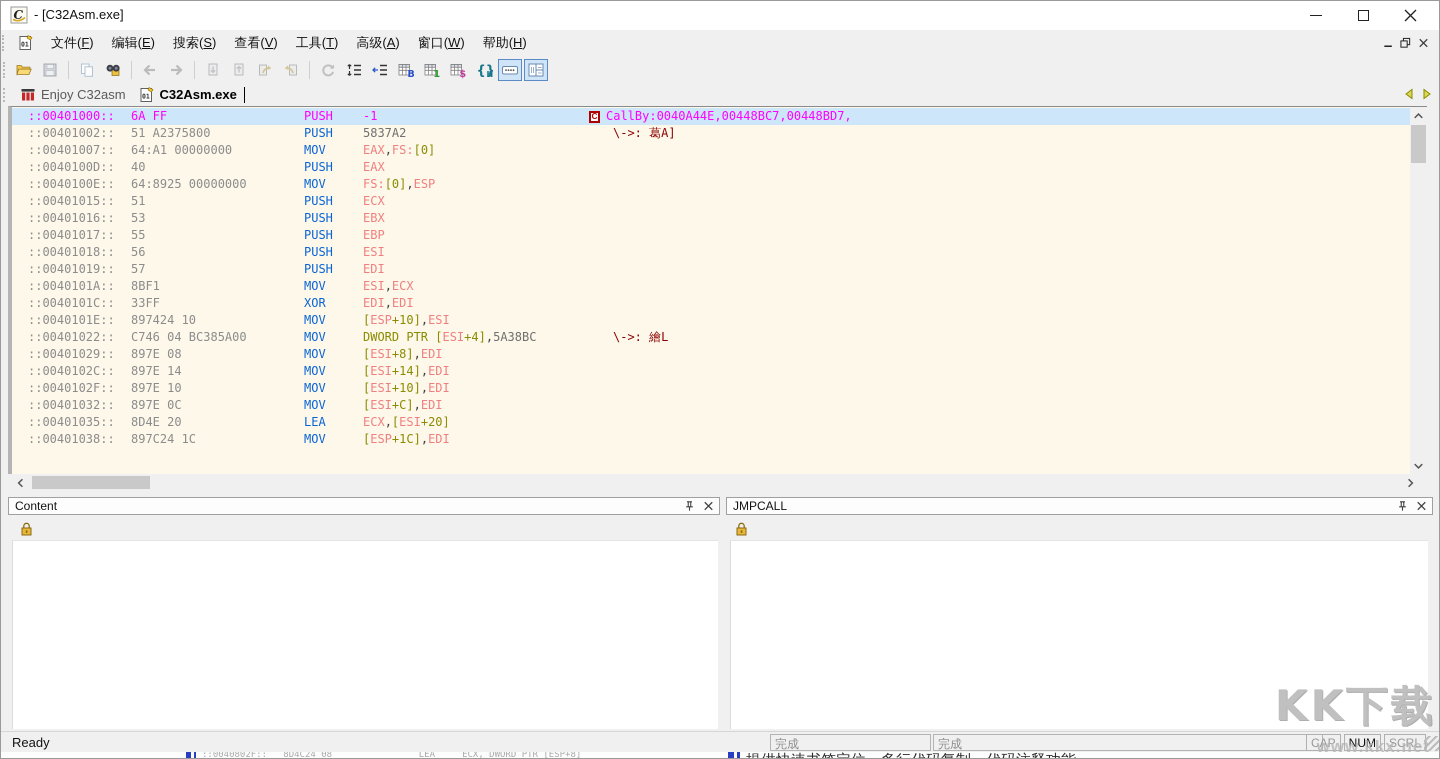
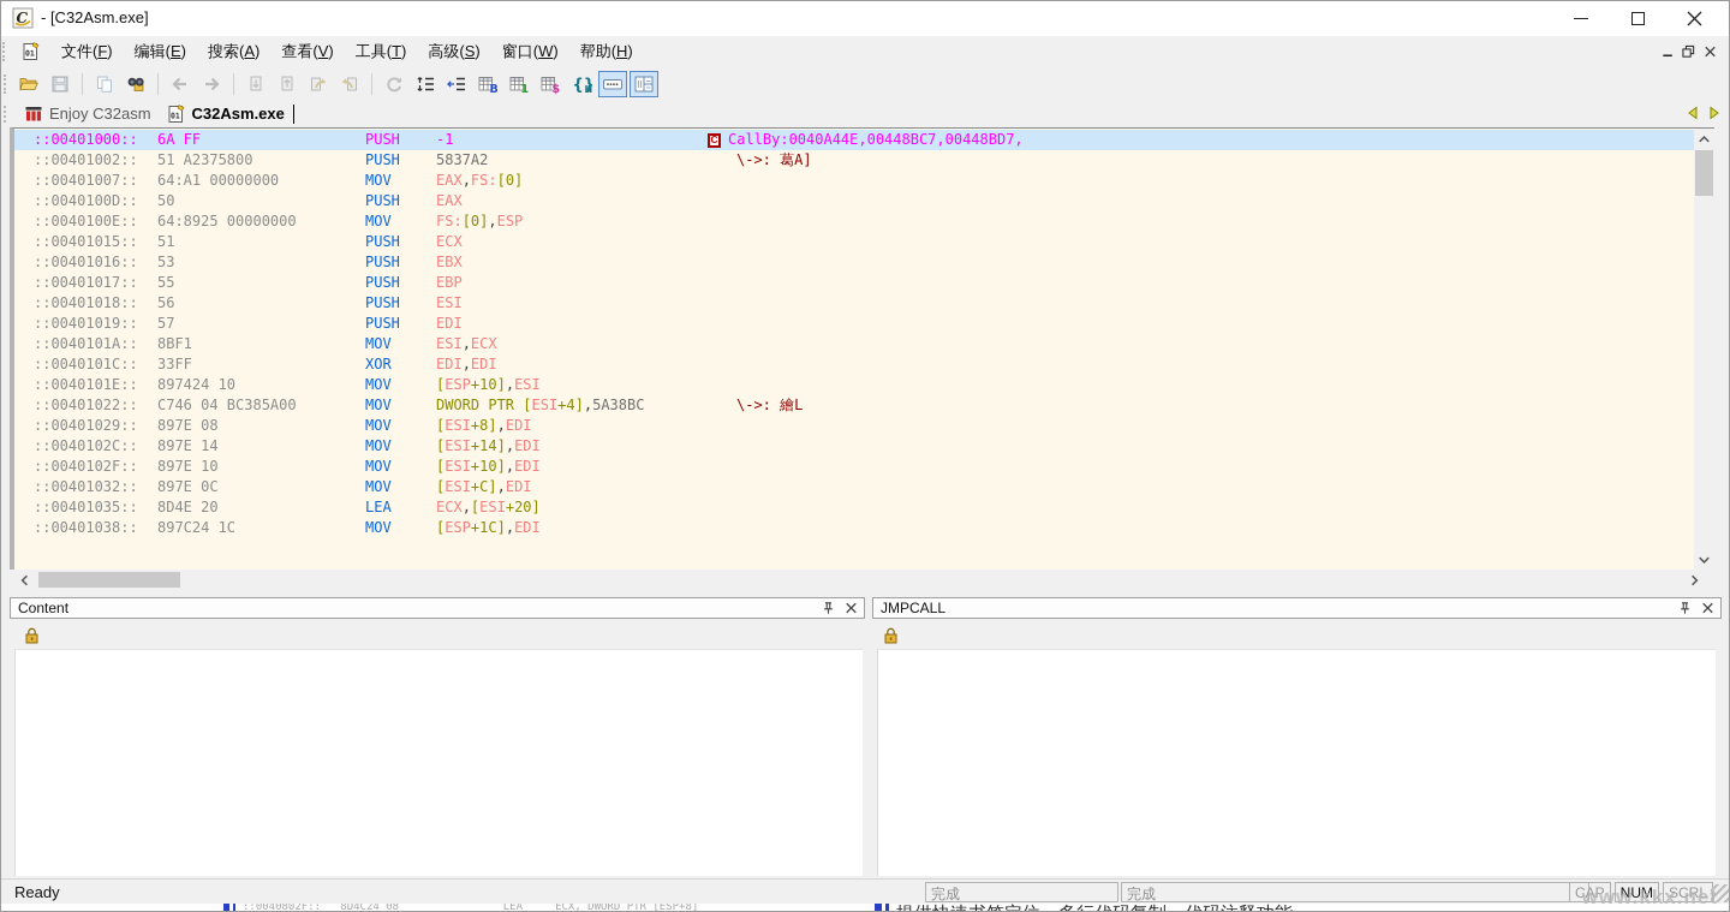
  C
  - [C32Asm.exe]
  01
  文件(F)
  编辑(E)
- 搜索(S)
+ 搜索(A)
  查看(V)
  工具(T)
- 高级(A)
+ 高级(S)
  窗口(W)
  帮助(H)
  B
  1
  $
  {}
  H
  Enjoy C32asm
  01
  C32Asm.exe
  ::00401000::
  6A FF
  PUSH
  -1
  C CallBy:0040A44E,00448BC7,00448BD7,
  ::00401002::
  51 A2375800
  PUSH
  5837A2
  \->: 葛A]
  ::00401007::
  64:A1 00000000
  MOV
  EAX,FS:[0]
  ::0040100D::
- 40
+ 50
  PUSH
  EAX
  ::0040100E::
  64:8925 00000000
  MOV
  FS:[0],ESP
  ::00401015::
  51
  PUSH
  ECX
  ::00401016::
  53
  PUSH
  EBX
  ::00401017::
  55
  PUSH
  EBP
  ::00401018::
  56
  PUSH
  ESI
  ::00401019::
  57
  PUSH
  EDI
  ::0040101A::
  8BF1
  MOV
  ESI,ECX
  ::0040101C::
  33FF
  XOR
  EDI,EDI
  ::0040101E::
  897424 10
  MOV
  [ESP+10],ESI
  ::00401022::
  C746 04 BC385A00
  MOV
  DWORD PTR [ESI+4],5A38BC
  \->: 繪L
  ::00401029::
  897E 08
  MOV
  [ESI+8],EDI
  ::0040102C::
  897E 14
  MOV
  [ESI+14],EDI
  ::0040102F::
  897E 10
  MOV
  [ESI+10],EDI
  ::00401032::
  897E 0C
  MOV
  [ESI+C],EDI
  ::00401035::
  8D4E 20
  LEA
  ECX,[ESI+20]
  ::00401038::
  897C24 1C
  MOV
  [ESP+1C],EDI
  Content
  JMPCALL
  Ready
  完成
  完成
  CAP
  NUM
  SCRL
  ::0040802F:: 8D4C24 08 LEA ECX, DWORD PTR [ESP+8]
- KK下载
  www.kkx.net
